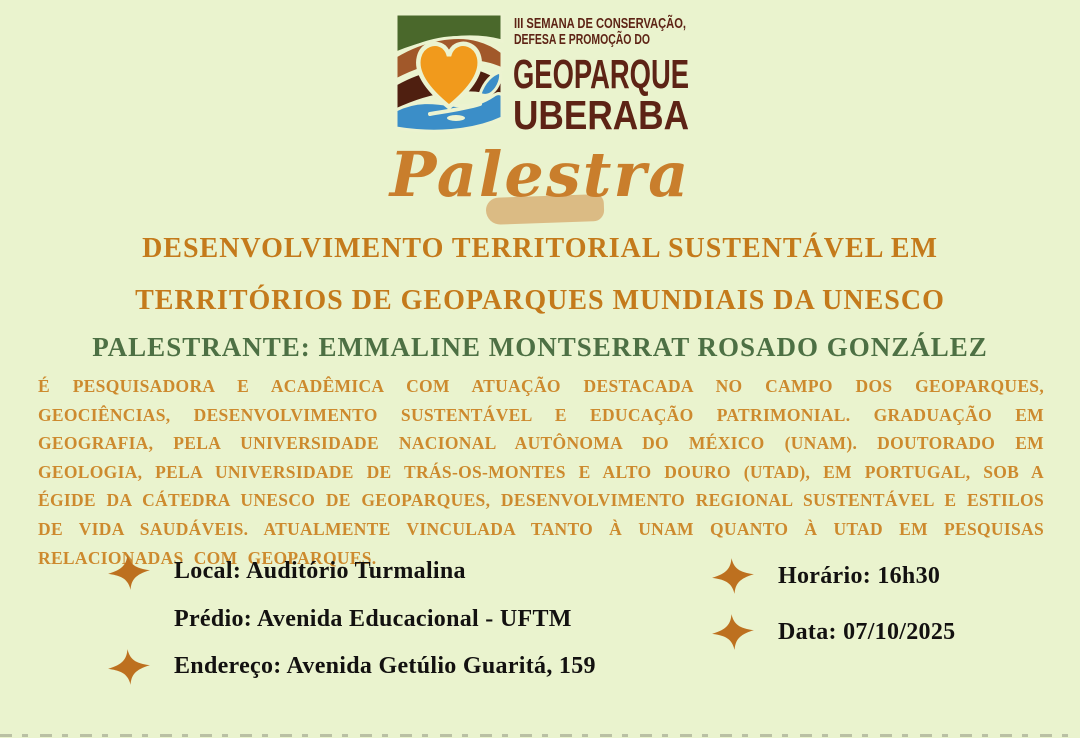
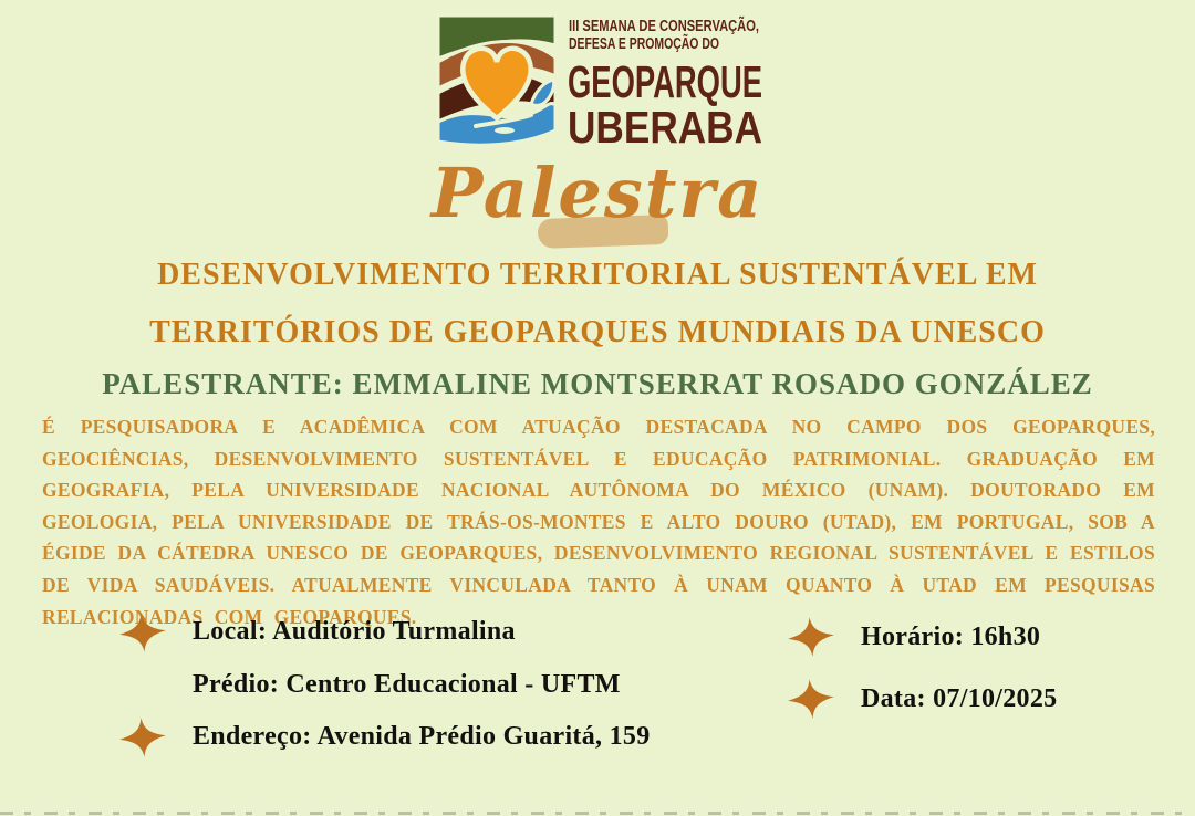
  III SEMANA DE CONSERVAÇÃO,
  DEFESA E PROMOÇÃO DO
  GEOPARQUE
  UBERABA
  Palestra
  DESENVOLVIMENTO TERRITORIAL SUSTENTÁVEL EM
  TERRITÓRIOS DE GEOPARQUES MUNDIAIS DA UNESCO
  PALESTRANTE: EMMALINE MONTSERRAT ROSADO GONZÁLEZ
  É PESQUISADORA E ACADÊMICA COM ATUAÇÃO DESTACADA NO CAMPO DOS GEOPARQUES, GEOCIÊNCIAS, DESENVOLVIMENTO SUSTENTÁVEL E EDUCAÇÃO PATRIMONIAL. GRADUAÇÃO EM GEOGRAFIA, PELA UNIVERSIDADE NACIONAL AUTÔNOMA DO MÉXICO (UNAM). DOUTORADO EM GEOLOGIA, PELA UNIVERSIDADE DE TRÁS-OS-MONTES E ALTO DOURO (UTAD), EM PORTUGAL, SOB A ÉGIDE DA CÁTEDRA UNESCO DE GEOPARQUES, DESENVOLVIMENTO REGIONAL SUSTENTÁVEL E ESTILOS DE VIDA SAUDÁVEIS. ATUALMENTE VINCULADA TANTO À UNAM QUANTO À UTAD EM PESQUISAS RELACIOADAS COM GEOPARQUES.
  Local: Auditório Turmalina
- Prédio: Avenida Educacional - UFTM
+ Prédio: Centro Educacional - UFTM
- Endereço: Avenida Getúlio Guaritá, 159
+ Endereço: Avenida Prédio Guaritá, 159
  Horário: 16h30
  Data: 07/10/2025
